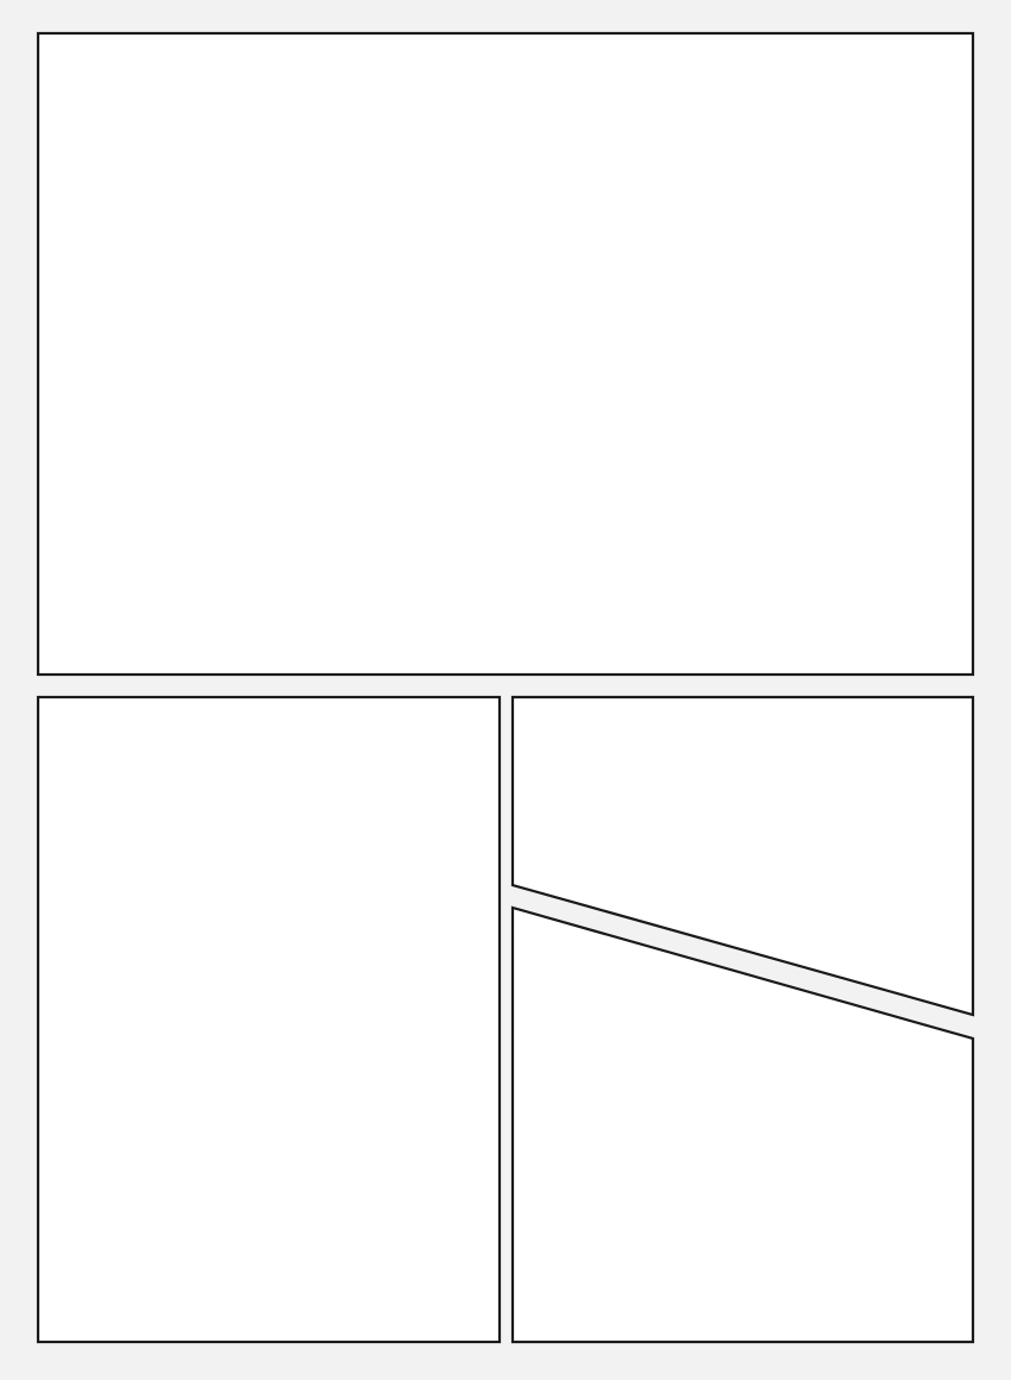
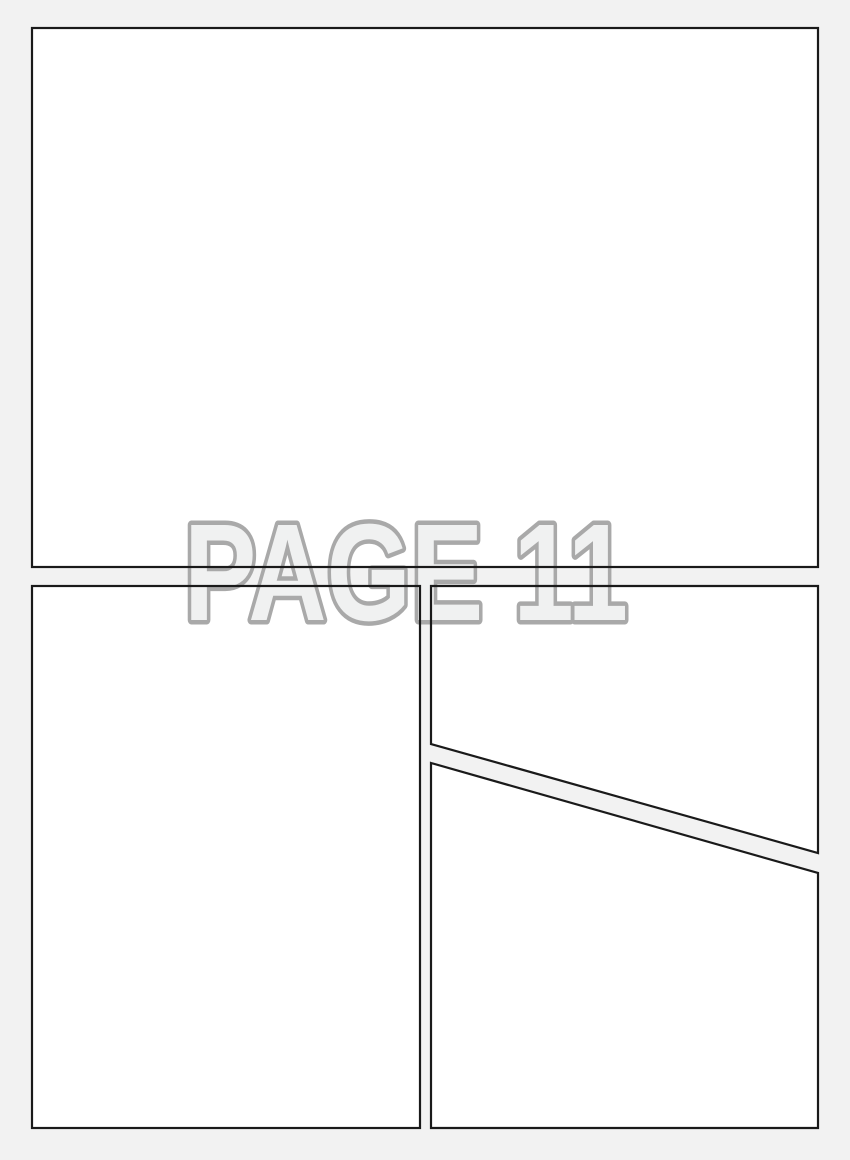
+ PAGE 11
